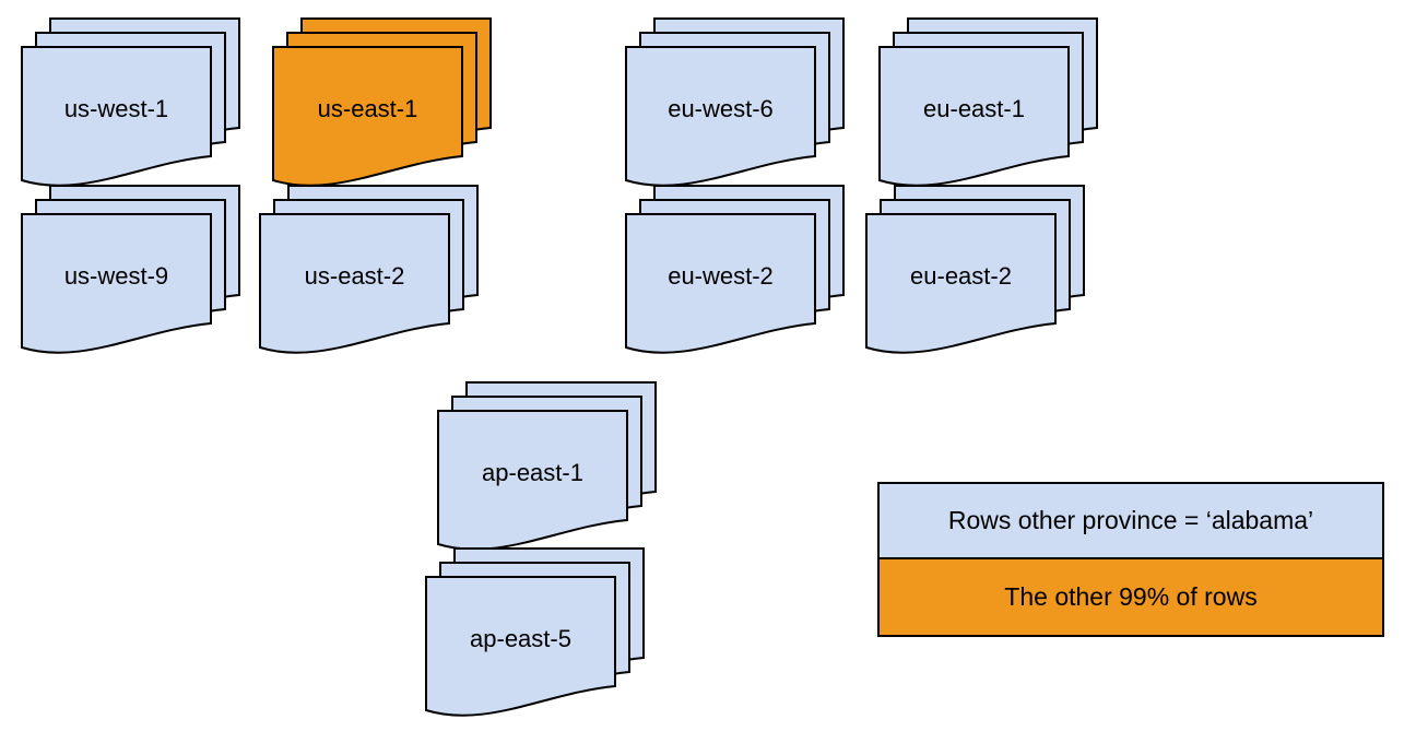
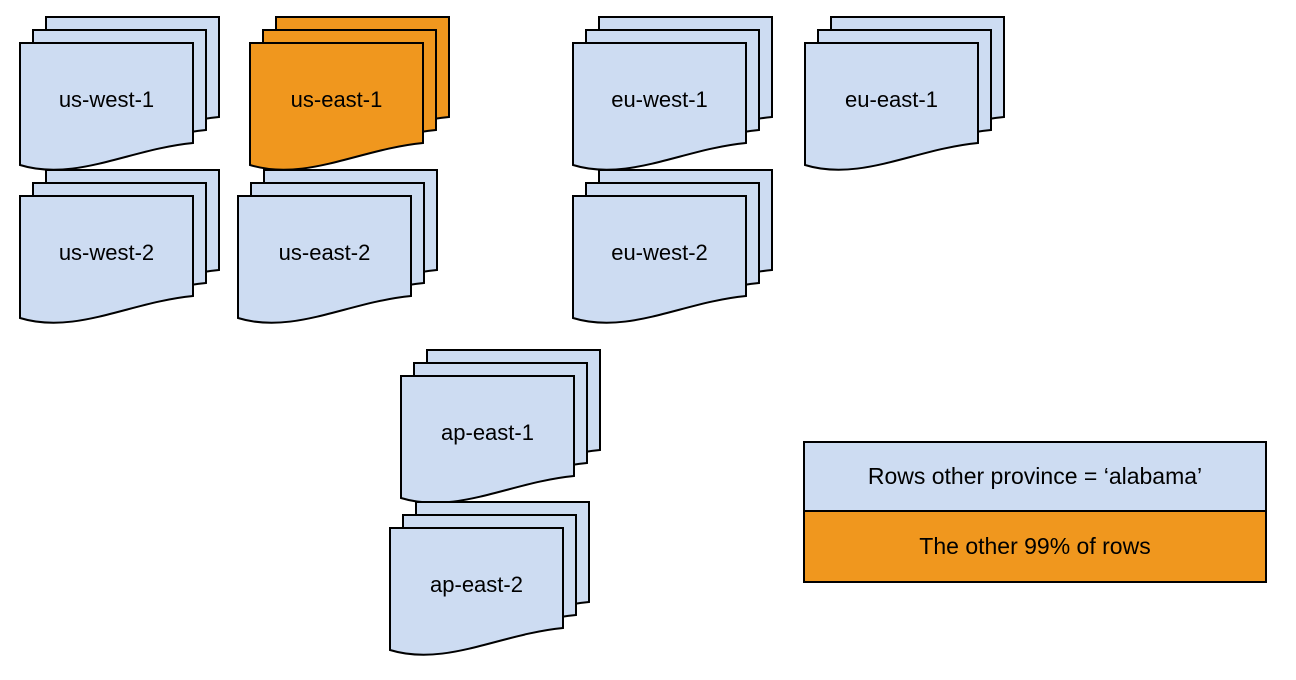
  us-west-1
  us-east-1
- eu-west-6
+ eu-west-1
  eu-east-1
- us-west-9
+ us-west-2
  us-east-2
  eu-west-2
- eu-east-2
  ap-east-1
- ap-east-5
+ ap-east-2
  Rows other province = ‘alabama’
  The other 99% of rows
